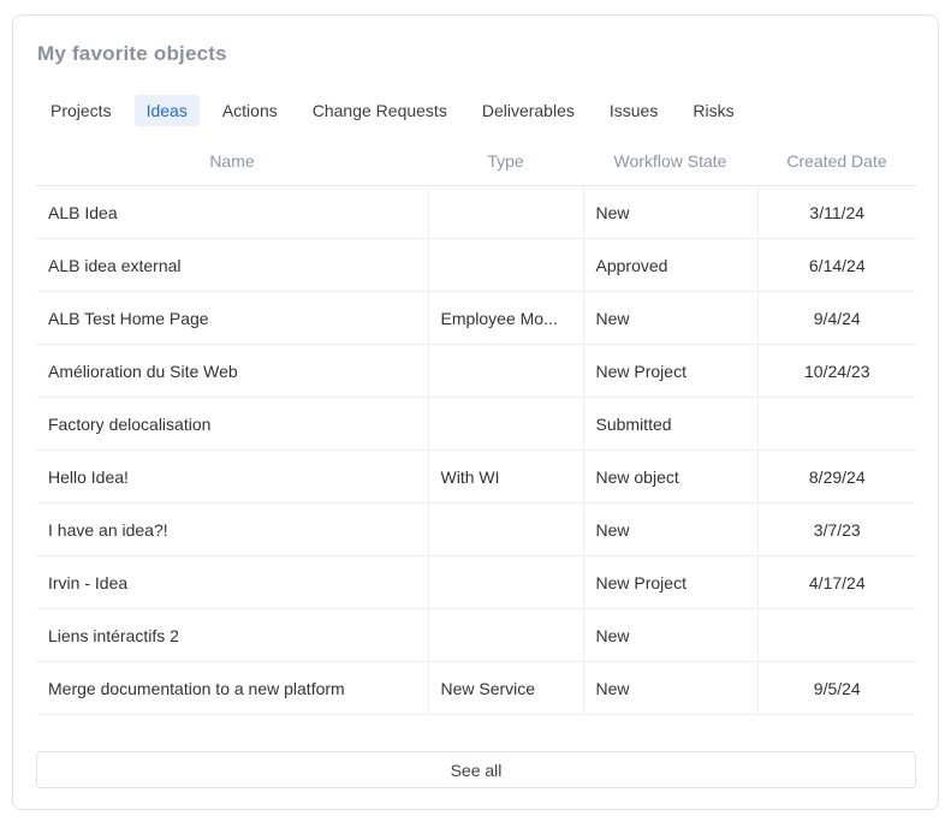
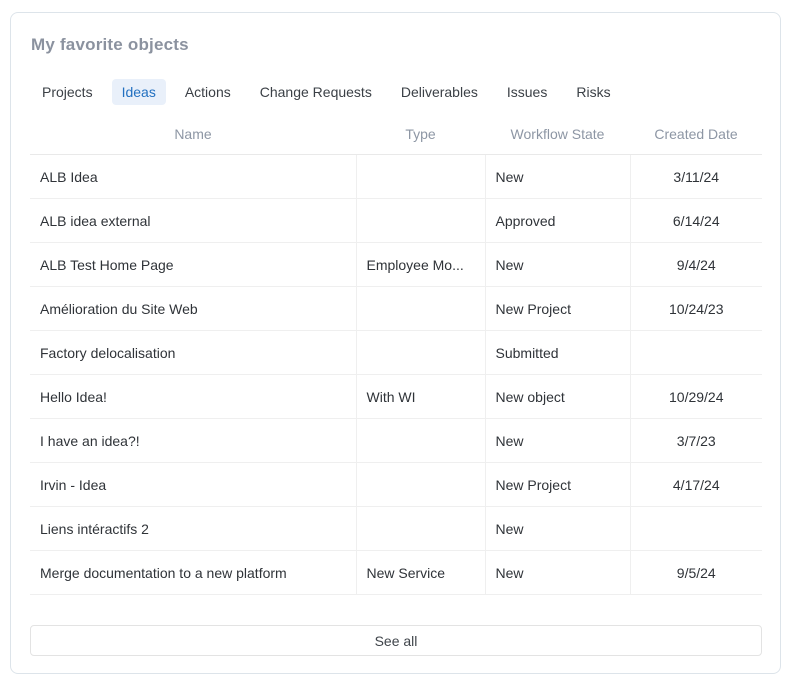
  My favorite objects
  Projects
  Ideas
  Actions
  Change Requests
  Deliverables
  Issues
  Risks
  Name	Type	Workflow State	Created Date
  ALB Idea		New	3/11/24
  ALB idea external		Approved	6/14/24
  ALB Test Home Page	Employee Mo...	New	9/4/24
  Amélioration du Site Web		New Project	10/24/23
  Factory delocalisation		Submitted
- Hello Idea!	With WI	New object	8/29/24
+ Hello Idea!	With WI	New object	10/29/24
  I have an idea?!		New	3/7/23
  Irvin - Idea		New Project	4/17/24
  Liens intéractifs 2		New
  Merge documentation to a new platform	New Service	New	9/5/24
  See all
